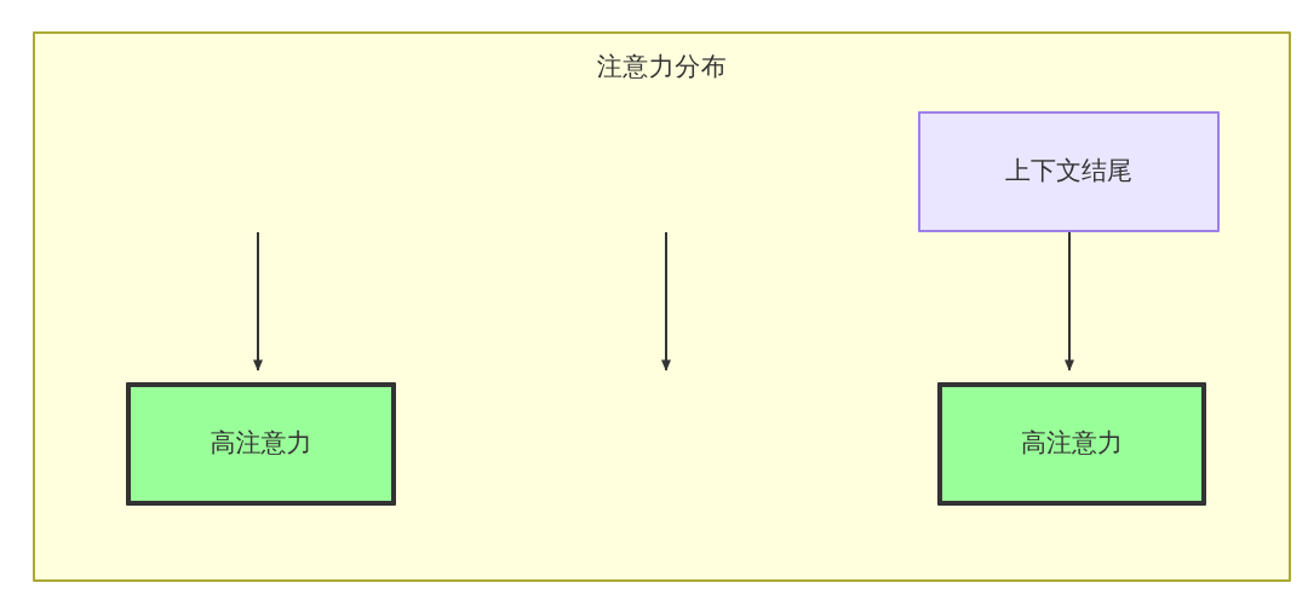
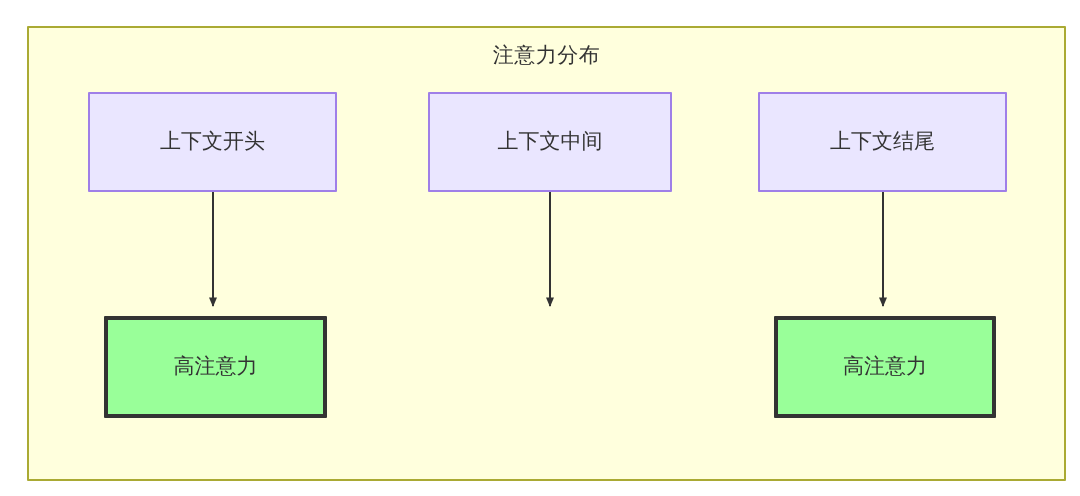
  注意力分布
+ 上下文开头
+ 上下文中间
  上下文结尾
  高注意力
  高注意力
